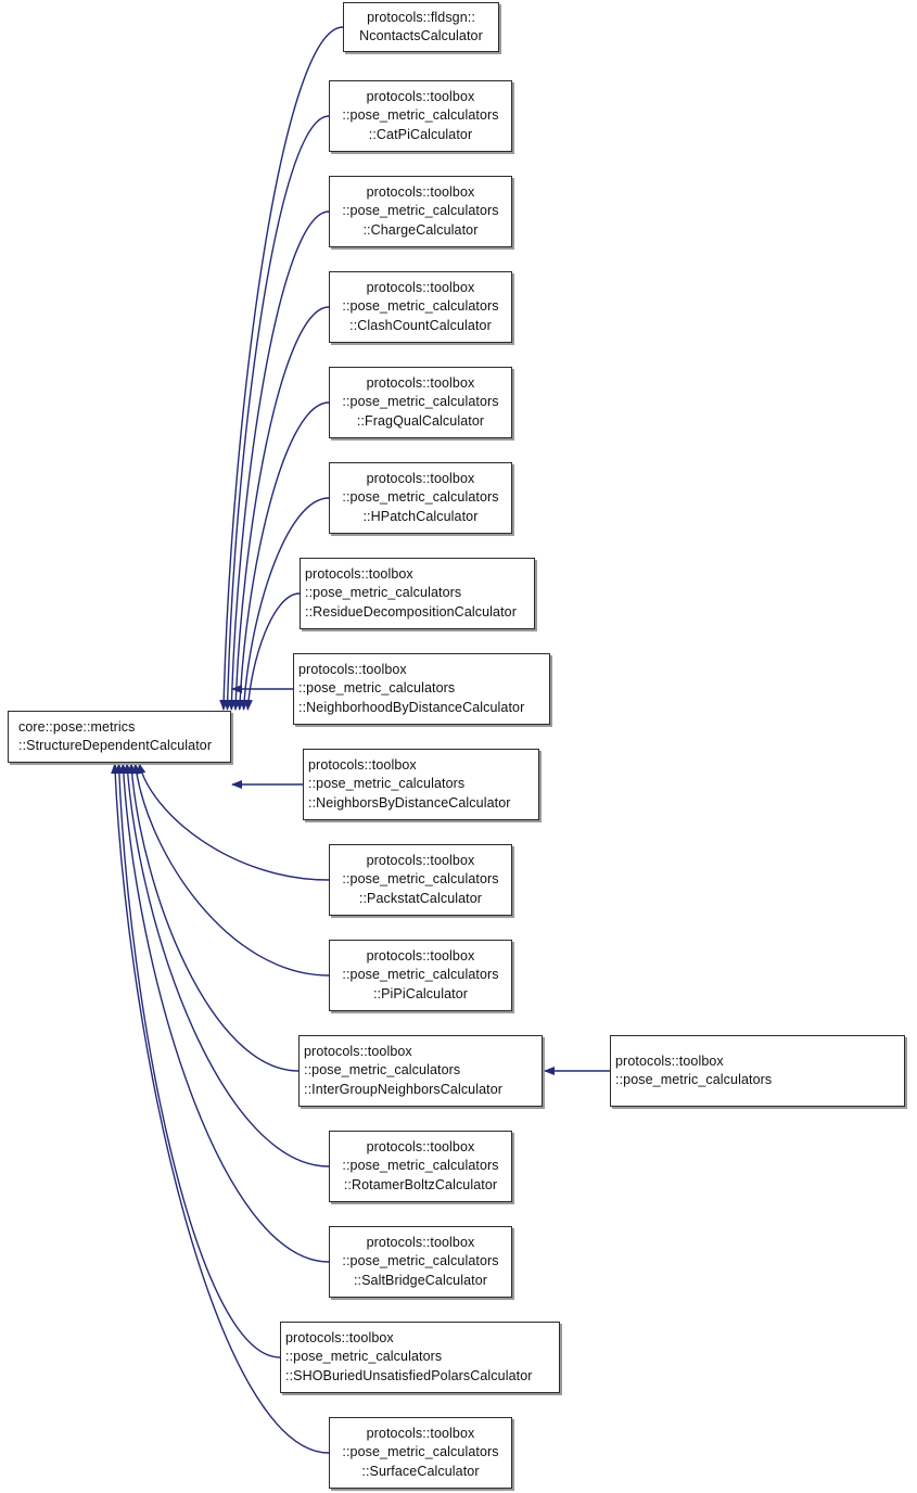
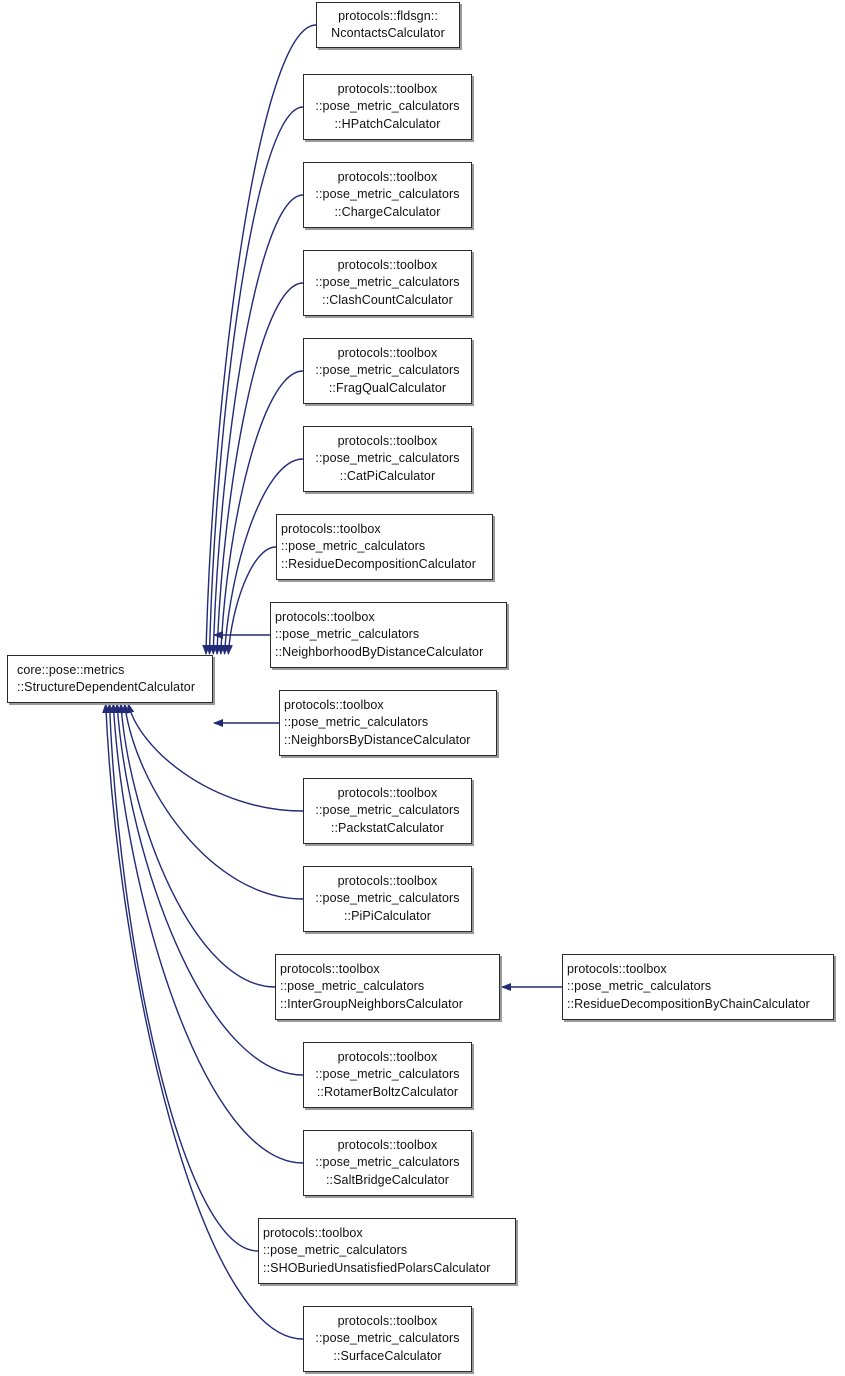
  core::pose::metrics
  ::StructureDependentCalculator
  protocols::fldsgn::
  NcontactsCalculator
  protocols::toolbox
  ::pose_metric_calculators
- ::CatPiCalculator
+ ::HPatchCalculator
  protocols::toolbox
  ::pose_metric_calculators
  ::ChargeCalculator
  protocols::toolbox
  ::pose_metric_calculators
  ::ClashCountCalculator
  protocols::toolbox
  ::pose_metric_calculators
  ::FragQualCalculator
  protocols::toolbox
  ::pose_metric_calculators
- ::HPatchCalculator
+ ::CatPiCalculator
  protocols::toolbox
  ::pose_metric_calculators
  ::ResidueDecompositionCalculator
  protocols::toolbox
  ::pose_metric_calculators
  ::NeighborhoodByDistanceCalculator
  protocols::toolbox
  ::pose_metric_calculators
  ::NeighborsByDistanceCalculator
  protocols::toolbox
  ::pose_metric_calculators
  ::PackstatCalculator
  protocols::toolbox
  ::pose_metric_calculators
  ::PiPiCalculator
  protocols::toolbox
  ::pose_metric_calculators
  ::InterGroupNeighborsCalculator
  protocols::toolbox
  ::pose_metric_calculators
  ::RotamerBoltzCalculator
  protocols::toolbox
  ::pose_metric_calculators
  ::SaltBridgeCalculator
  protocols::toolbox
  ::pose_metric_calculators
  ::SHOBuriedUnsatisfiedPolarsCalculator
  protocols::toolbox
  ::pose_metric_calculators
  ::SurfaceCalculator
  protocols::toolbox
  ::pose_metric_calculators
+ ::ResidueDecompositionByChainCalculator
